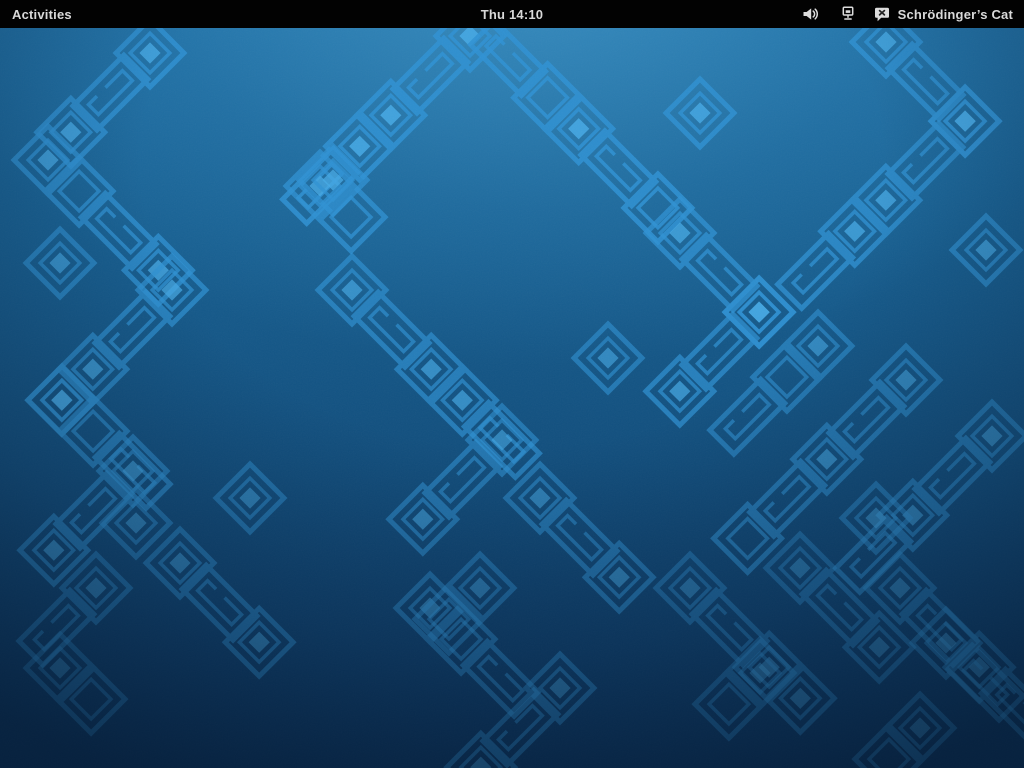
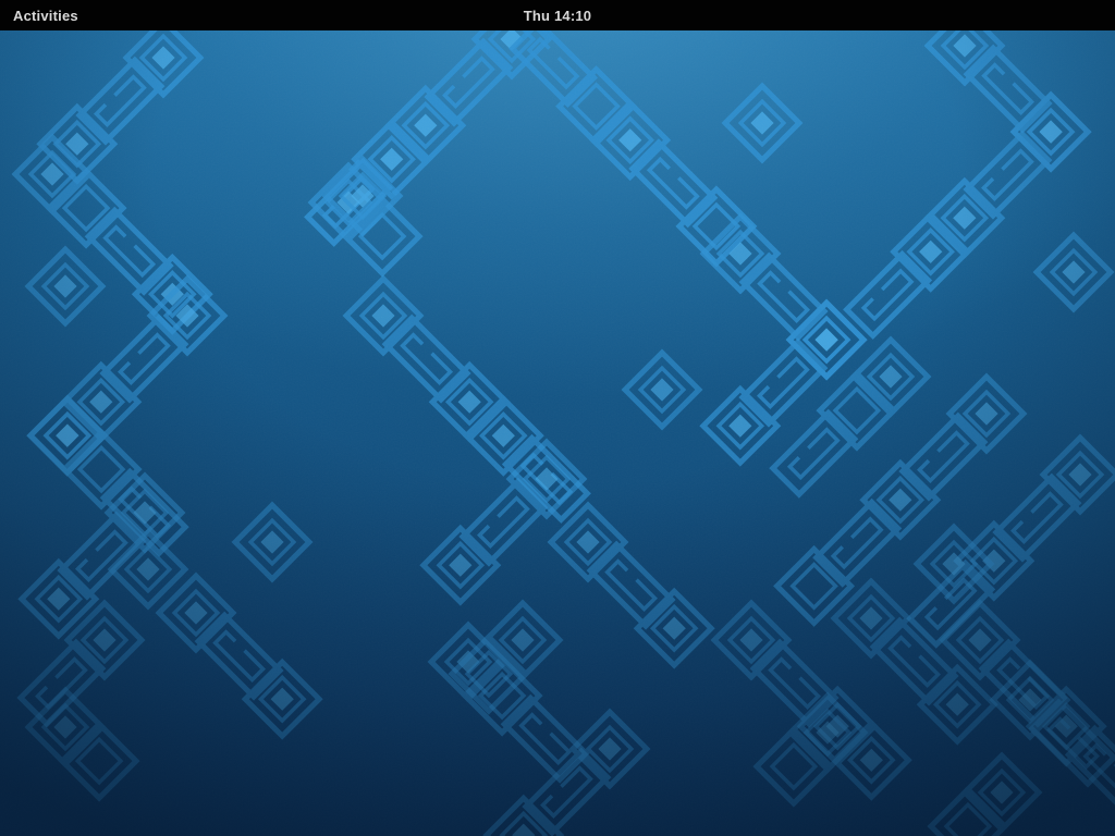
  Activities
  Thu 14:10
- Schrödinger’s Cat
